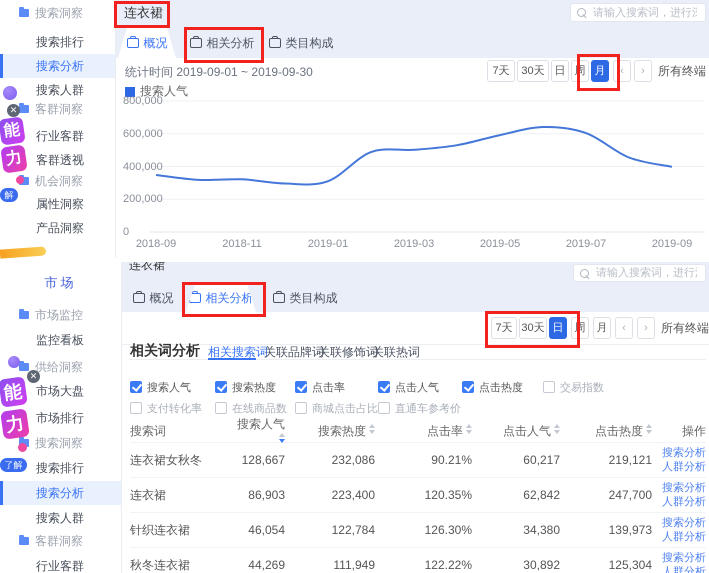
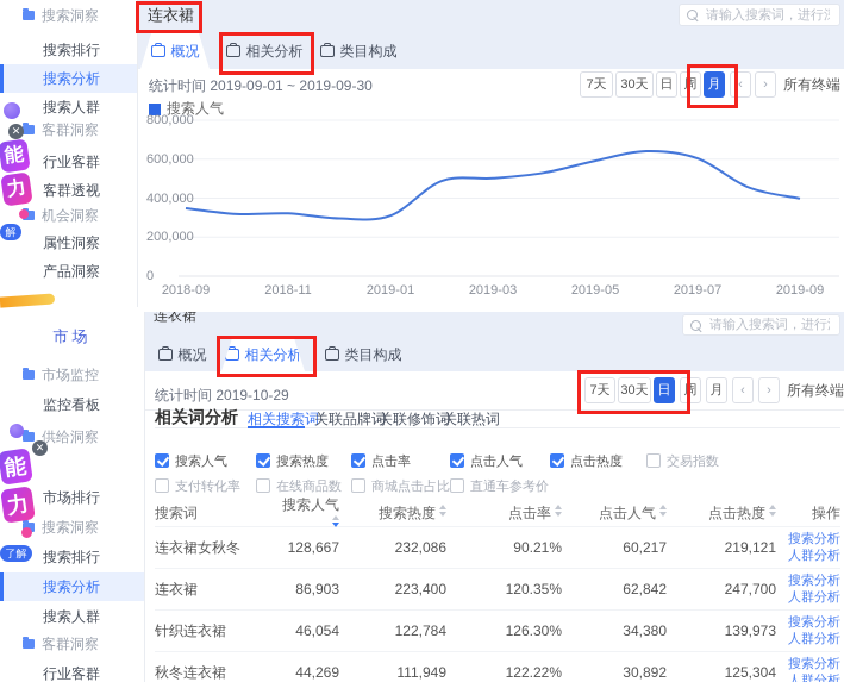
  搜索洞察
  搜索排行
  搜索分析
  搜索人群
  客群洞察
  行业客群
  客群透视
  机会洞察
  属性洞察
  产品洞察
  ✕
  解
  连衣裙
  概况
  相关分析
  类目构成
  统计时间 2019-09-01 ~ 2019-09-30
  7天
  30天
  日
  周
  月
  ‹
  ›
  所有终端
  搜索人气
  800,000
  600,000
  400,000
  200,000
  0
  2018-09
  2018-11
  2019-01
  2019-03
  2019-05
  2019-07
  2019-09
  市场
  市场监控
  监控看板
  供给洞察
- 市场大盘
  市场排行
  搜索洞察
  搜索排行
  搜索分析
  搜索人群
  客群洞察
  行业客群
  ✕
  了解
  连衣裙
  概况
  相关分析
  类目构成
+ 统计时间 2019-10-29
  7天
  30天
  日
  周
  月
  ‹
  ›
  所有终端
  相关词分析
  相关搜索词
  关联品牌词
  关联修饰词
  关联热词
  搜索人气
  搜索热度
  点击率
  点击人气
  点击热度
  交易指数
  支付转化率
  在线商品数
  商城点击占比
  直通车参考价
  搜索词
  搜索人气
  搜索热度
  点击率
  点击人气
  点击热度
  操作
  连衣裙女秋冬
  128,667
  232,086
  90.21%
  60,217
  219,121
  搜索分析
  人群分析
  连衣裙
  86,903
  223,400
  120.35%
  62,842
  247,700
  搜索分析
  人群分析
  针织连衣裙
  46,054
  122,784
  126.30%
  34,380
  139,973
  搜索分析
  人群分析
  秋冬连衣裙
  44,269
  111,949
  122.22%
  30,892
  125,304
  搜索分析
  人群分析
